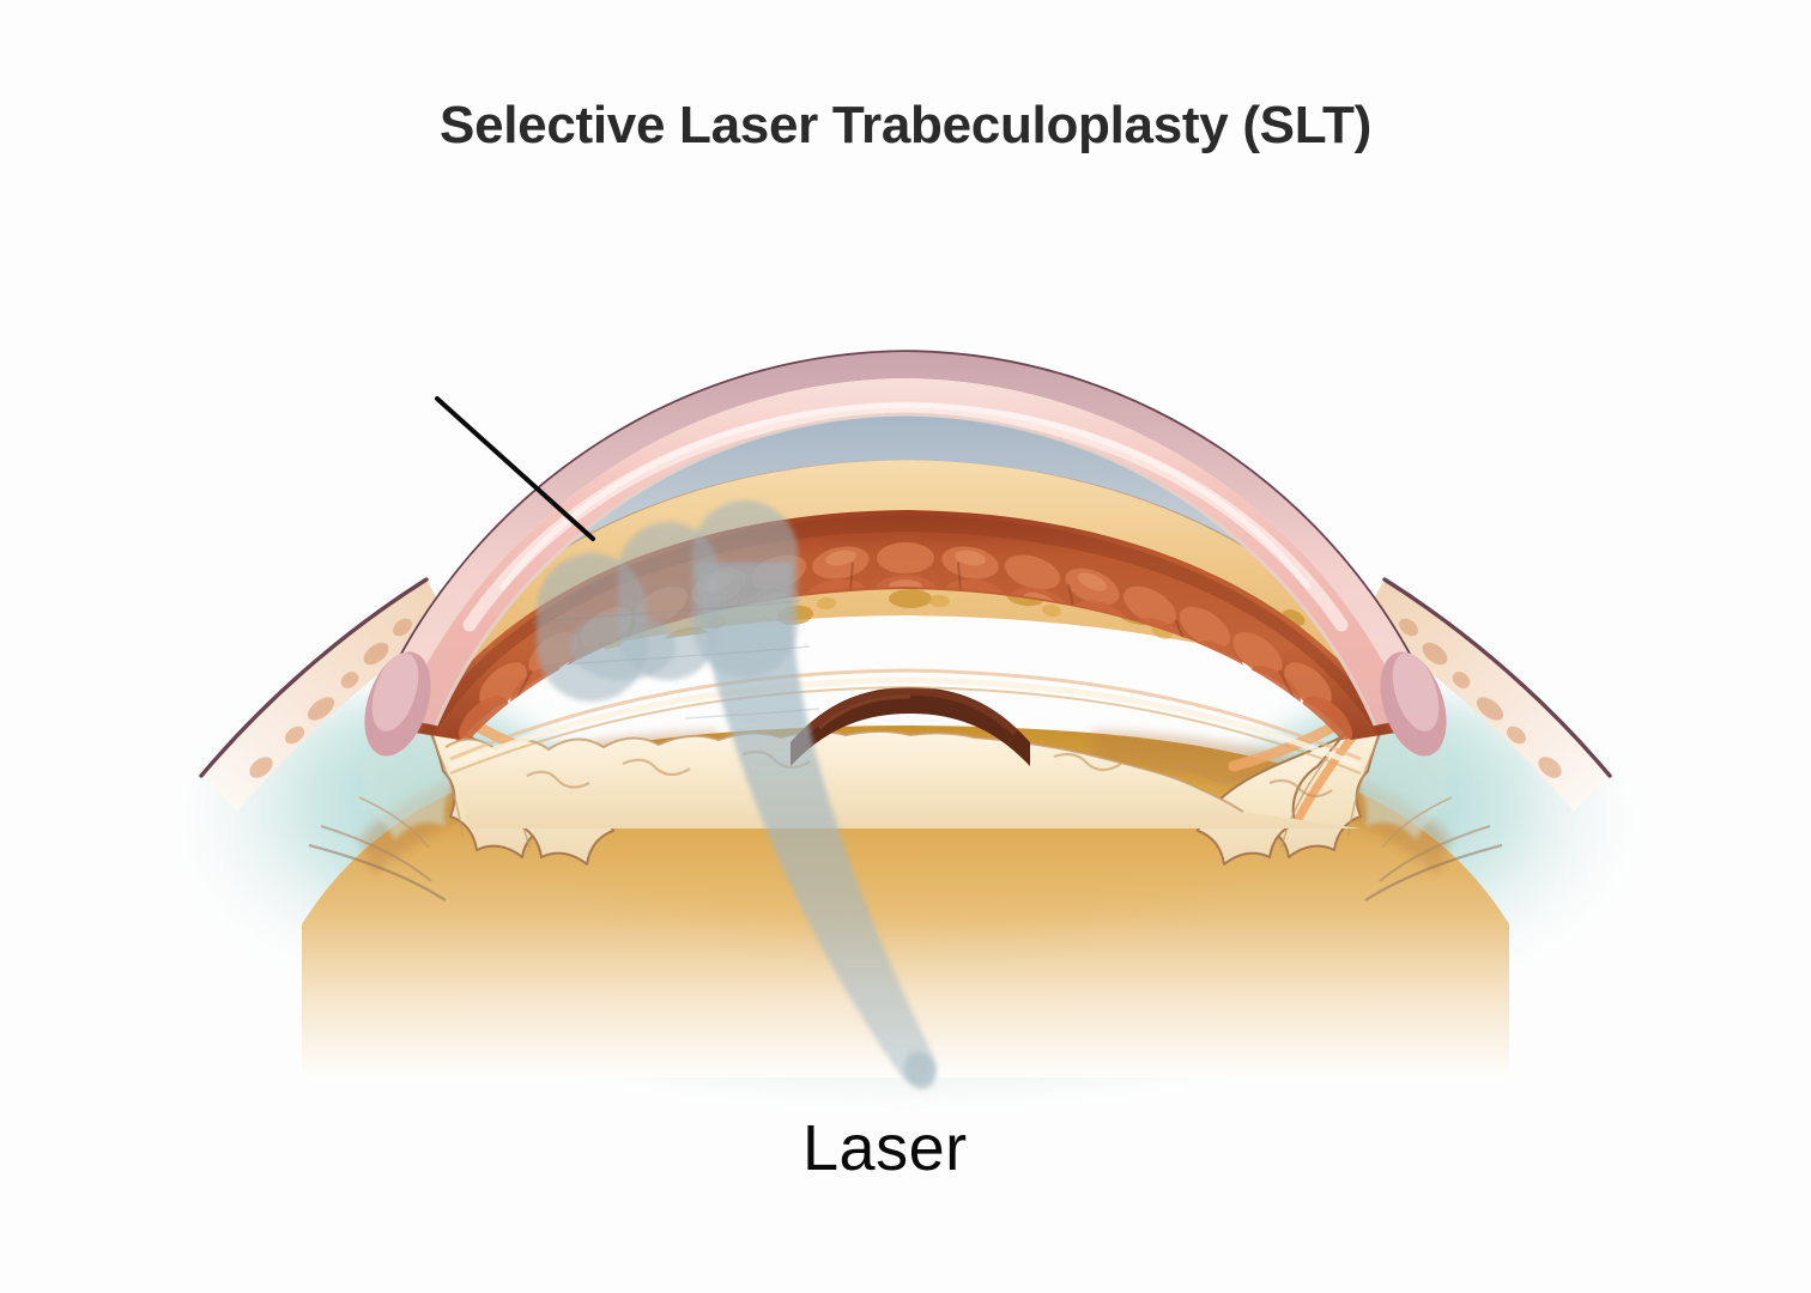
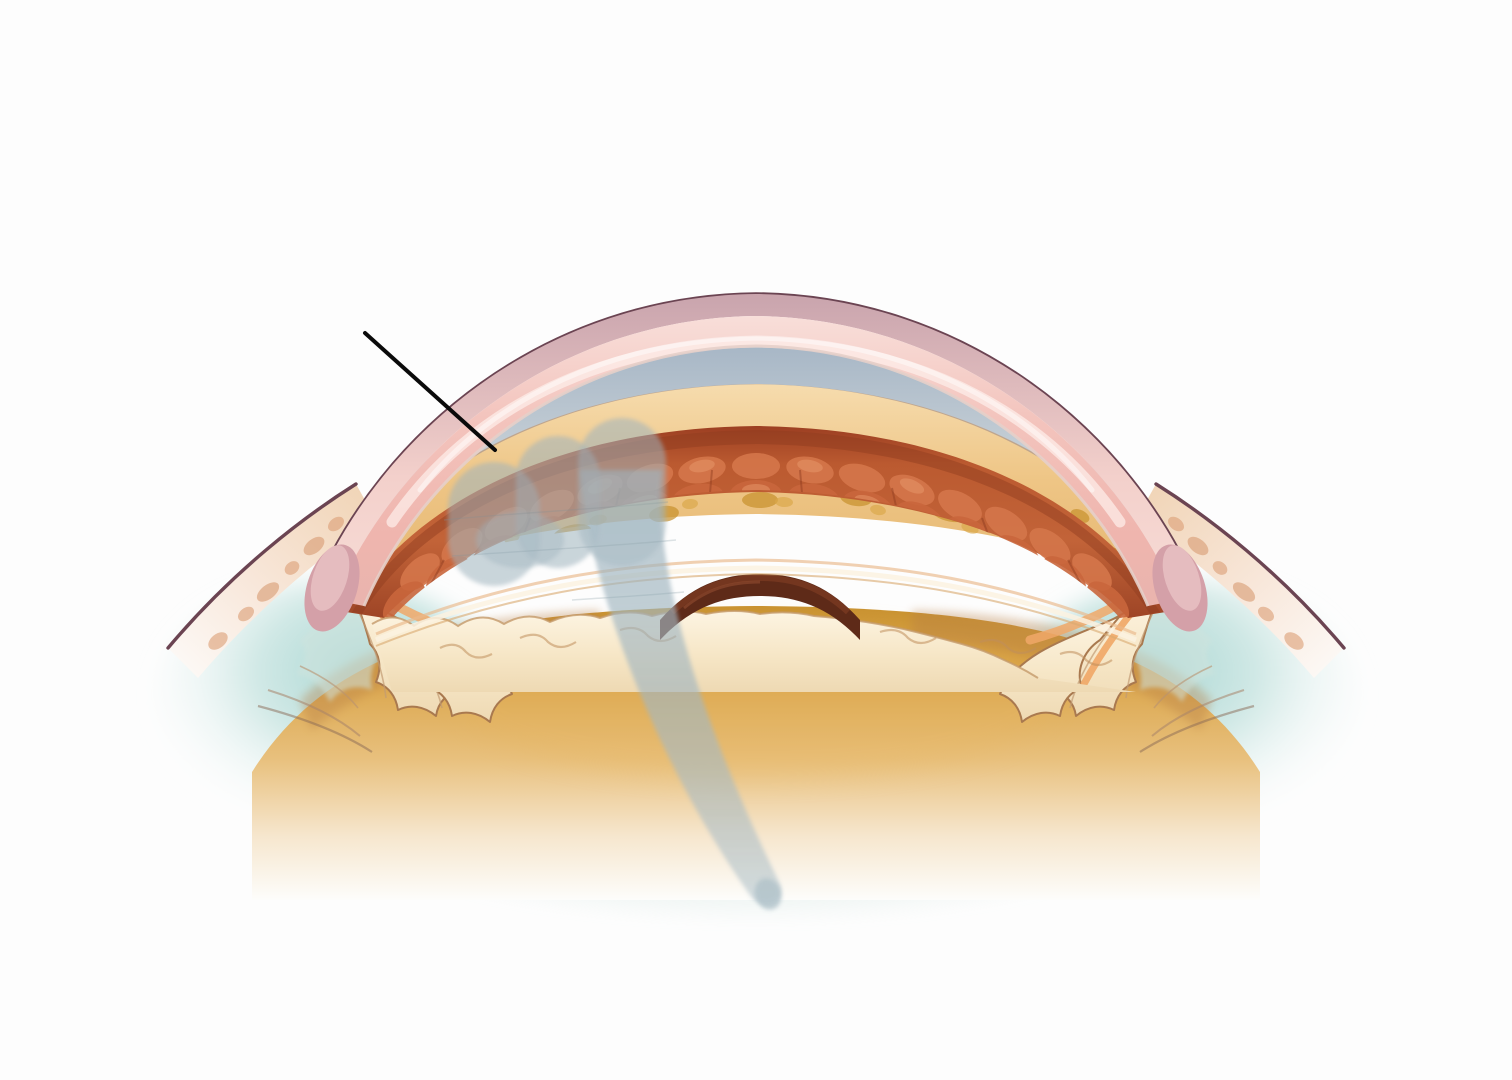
- Selective Laser Trabeculoplasty (SLT)
- Laser
